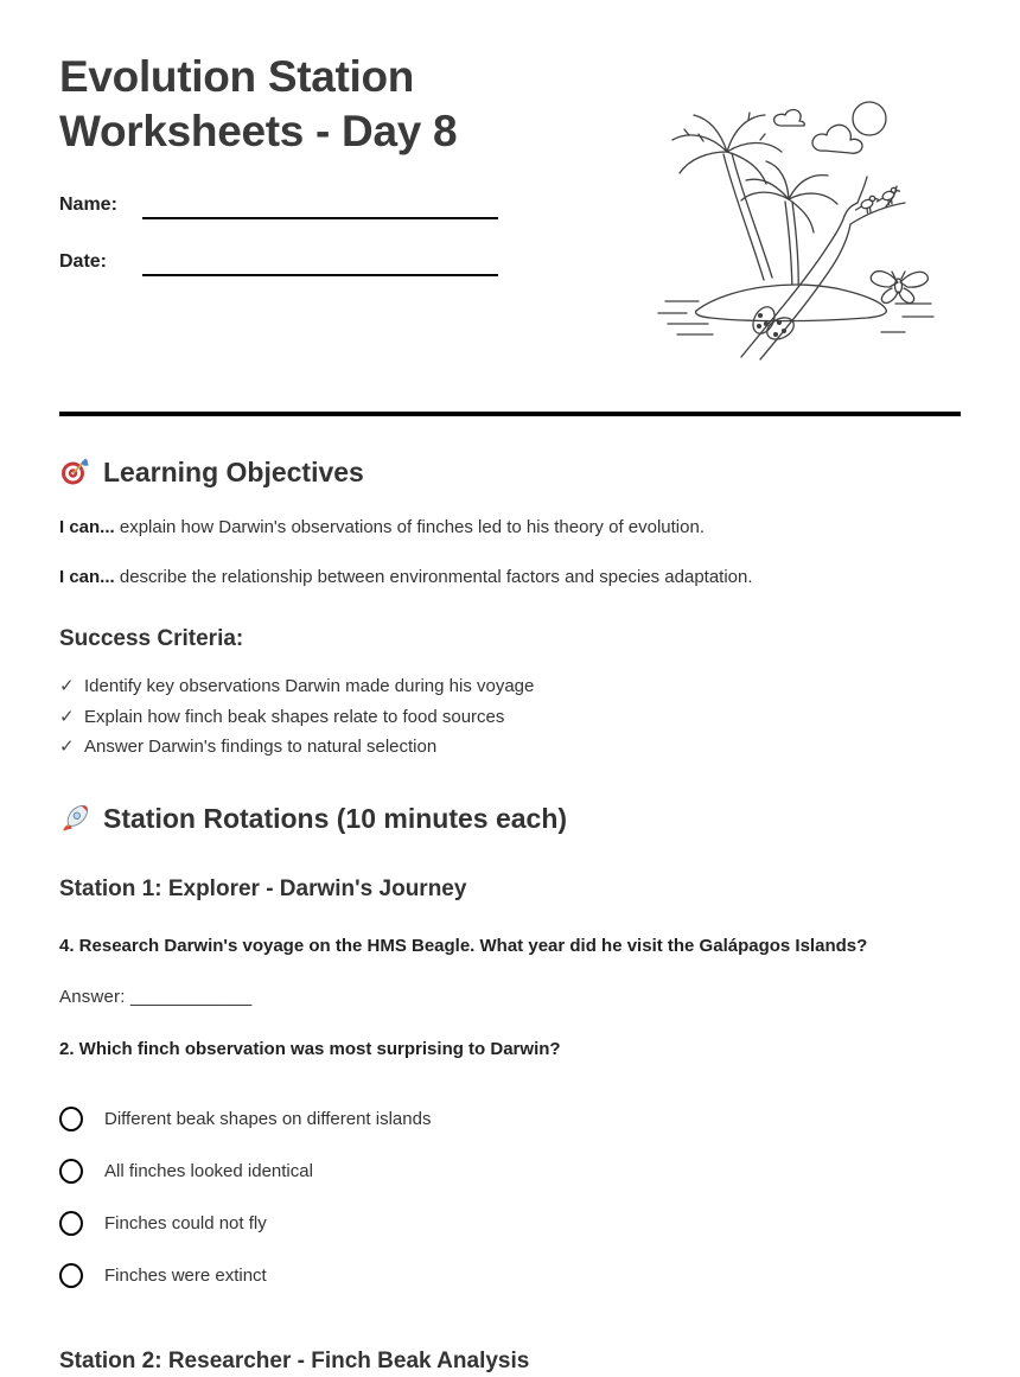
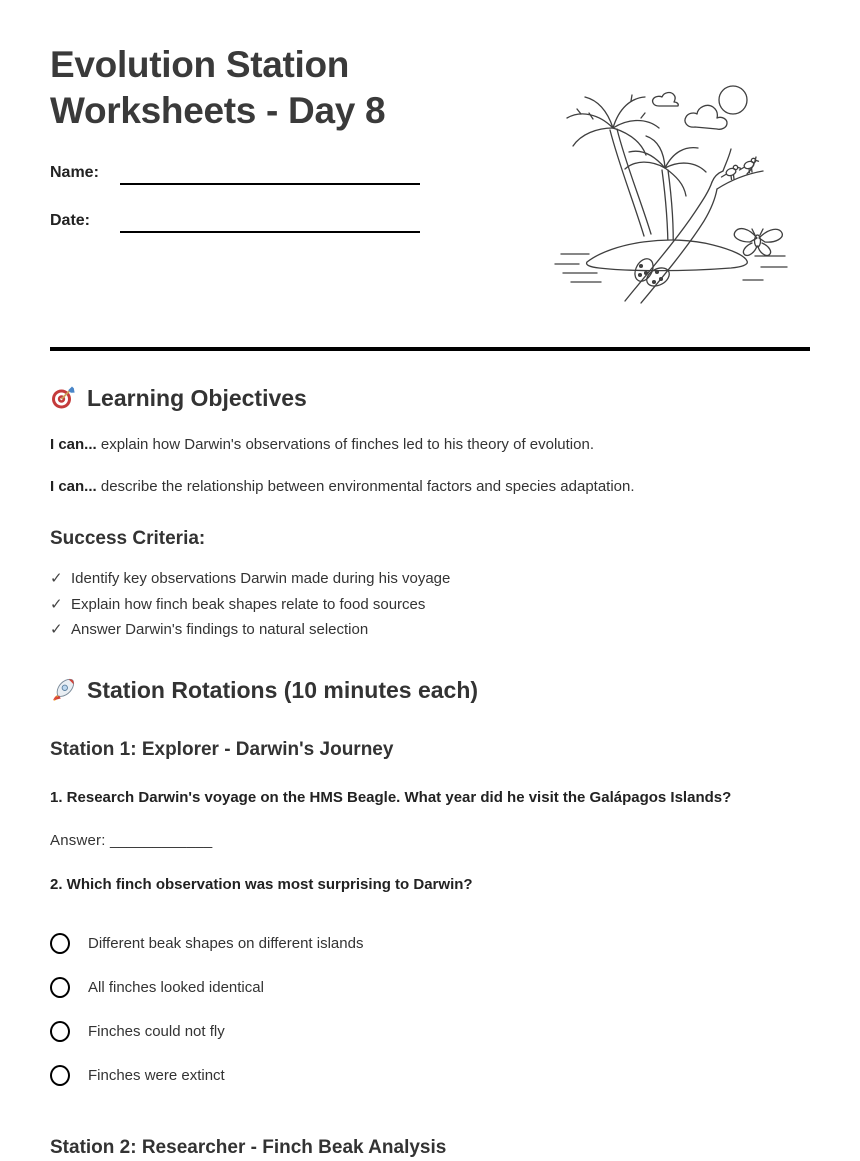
  Evolution Station Worksheets - Day 8
  Name:
  Date:
  Learning Objectives
  I can... explain how Darwin's observations of finches led to his theory of evolution.
  I can... describe the relationship between environmental factors and species adaptation.
  Success Criteria:
  ✓ Identify key observations Darwin made during his voyage
  ✓ Explain how finch beak shapes relate to food sources
  ✓ Answer Darwin's findings to natural selection
  Station Rotations (10 minutes each)
  Station 1: Explorer - Darwin's Journey
- 4. Research Darwin's voyage on the HMS Beagle. What year did he visit the Galápagos Islands?
+ 1. Research Darwin's voyage on the HMS Beagle. What year did he visit the Galápagos Islands?
  Answer: ____________
  2. Which finch observation was most surprising to Darwin?
  Different beak shapes on different islands
  All finches looked identical
  Finches could not fly
  Finches were extinct
  Station 2: Researcher - Finch Beak Analysis
